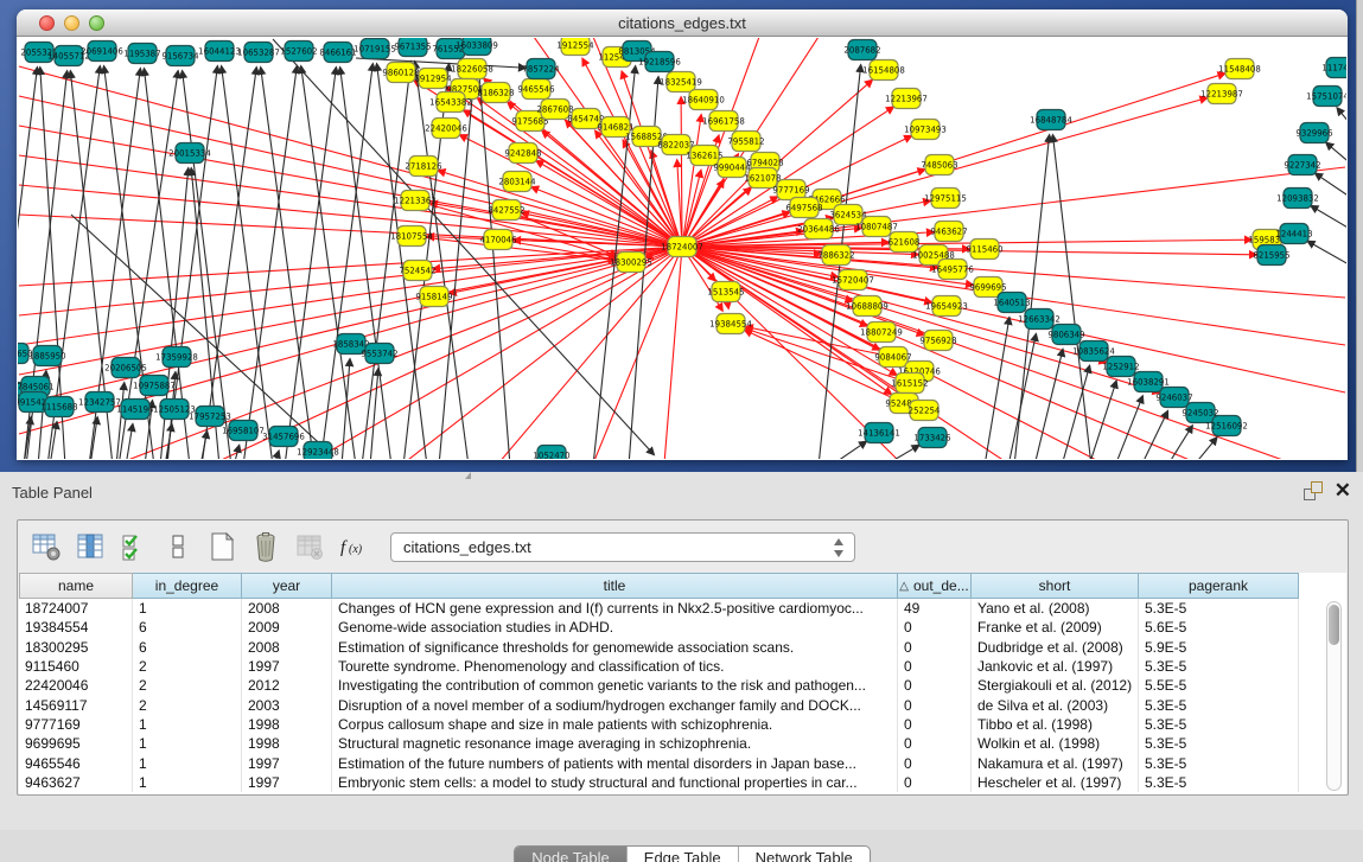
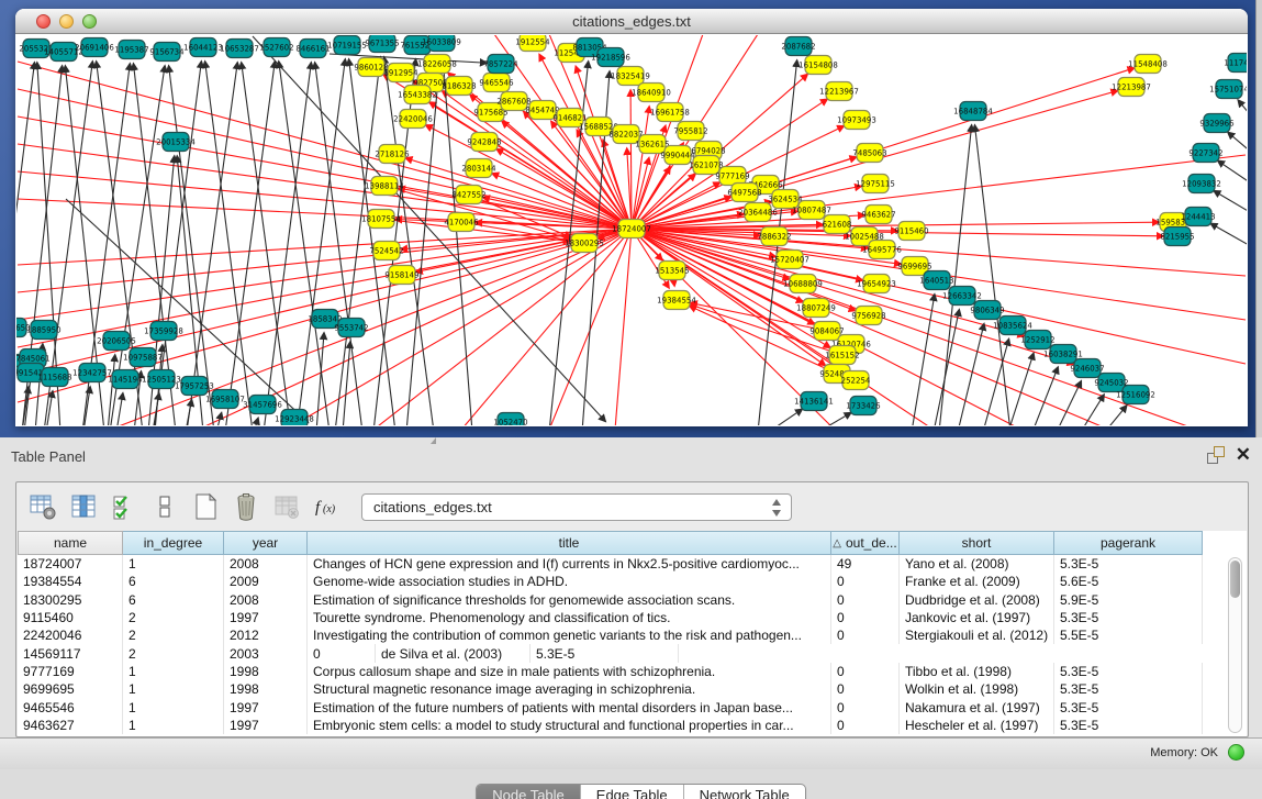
  citations_edges.txt
  18724007
  18300295
  19384554
  1513545
  9860128
  8912954
  18226058
  9827508
  16543382
  8186328
  9465546
  9175685
  2867608
  845474
  9146821
  1568852
  8822037
  1362615
  9990444
  22420046
  2718126
  9242848
  2803144
- 12213363
+ 13988114
  8427552
  18107554
  4170046
  7524542
  9158149
  18325419
  18640910
  16961758
  7955812
  6794028
  1621078
  9777169
  62666
  6497568
  3624534
  20364486
  10807487
  9463627
  621608
  16154808
  12213967
  10973493
  7485063
  12975115
  7886322
  15720407
  10688809
  18807249
  9084067
  16120746
  1615152
  95248
  252254
  10025488
  16495776
  9115460
  9699695
  19654923
  9756928
  1912554
  11254
  11548408
  12213987
  159583
  205532
  1405571
  20691406
  1195387
  9156734
  16044123
  10653287
  1527602
  8466161
  10719155
  9671355
  761552
  16033809
  7857224
  881305
  19218596
  2087682
  16848784
  20015334
  11174
  15751074
  9329966
  9227342
  12093832
  1244413
  8215955
  1640513
  12663342
  9806349
  10835624
  1252912
  16038291
  9246037
  9245032
  12516092
  1885950
  7845061
  391541
  1115688
  12342757
  1145194
  20206505
  10975887
  17359928
  12505123
  17957253
  16958107
  31457696
  12923448
  185834
  9553742
  1052470
  14136141
  1733426
  Table Panel
  ✕
  f
  (x)
  citations_edges.txt
  name
  in_degree
  year
  title
  △
  out_de...
  short
  pagerank
  18724007
  1
  2008
  Changes of HCN gene expression and I(f) currents in Nkx2.5-positive cardiomyoc...
  49
  Yano et al. (2008)
  5.3E-5
  19384554
  6
  2009
  Genome-wide association studies in ADHD.
  0
  Franke et al. (2009)
  5.6E-5
  18300295
  6
  2008
  Estimation of significance thresholds for genomewide association scans.
  0
  Dudbridge et al. (2008)
  5.9E-5
  9115460
  2
  1997
  Tourette syndrome. Phenomenology and classification of tics.
  0
  Jankovic et al. (1997)
  5.3E-5
  22420046
  2
  2012
  Investigating the contribution of common genetic variants to the risk and pathogen...
  0
  Stergiakouli et al. (2012)
  5.5E-5
  14569117
  2
  2003
- Disruption of a novel member of a sodium/hydrogen exchanger family and DOCK...
  0
  de Silva et al. (2003)
  5.3E-5
  9777169
  1
  1998
  Corpus callosum shape and size in male patients with schizophrenia.
  0
  Tibbo et al. (1998)
  5.3E-5
  9699695
  1
  1998
  Structural magnetic resonance image averaging in schizophrenia.
  0
  Wolkin et al. (1998)
  5.3E-5
  9465546
  1
  1997
  Estimation of the future numbers of patients with mental disorders in Japan base...
  0
  Nakamura et al. (1997)
  5.3E-5
  9463627
  1
  1997
  Embryonic stem cells: a model to study structural and functional properties in car...
  0
  Hescheler et al. (1997)
  5.3E-5
  Node Table
  Edge Table
  Network Table
+ Memory: OK
